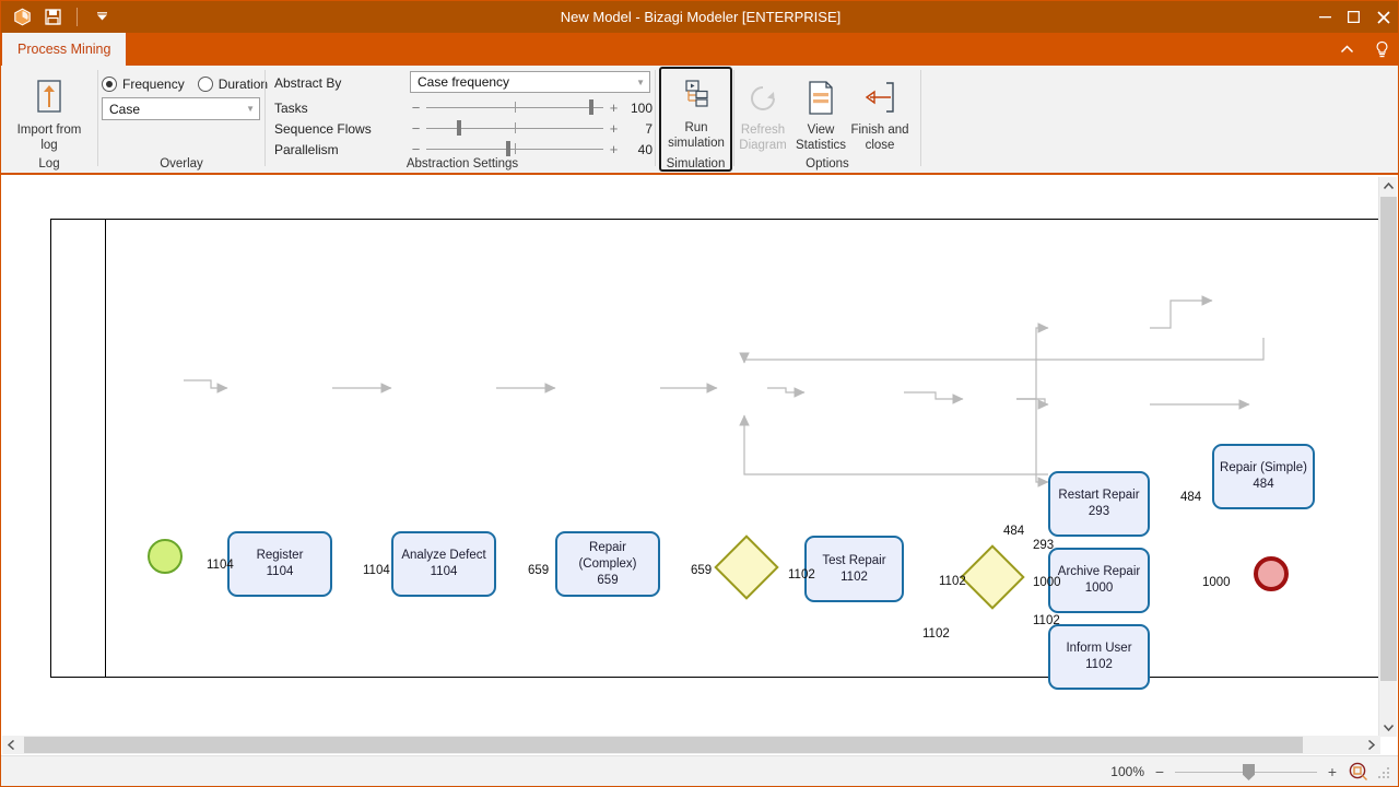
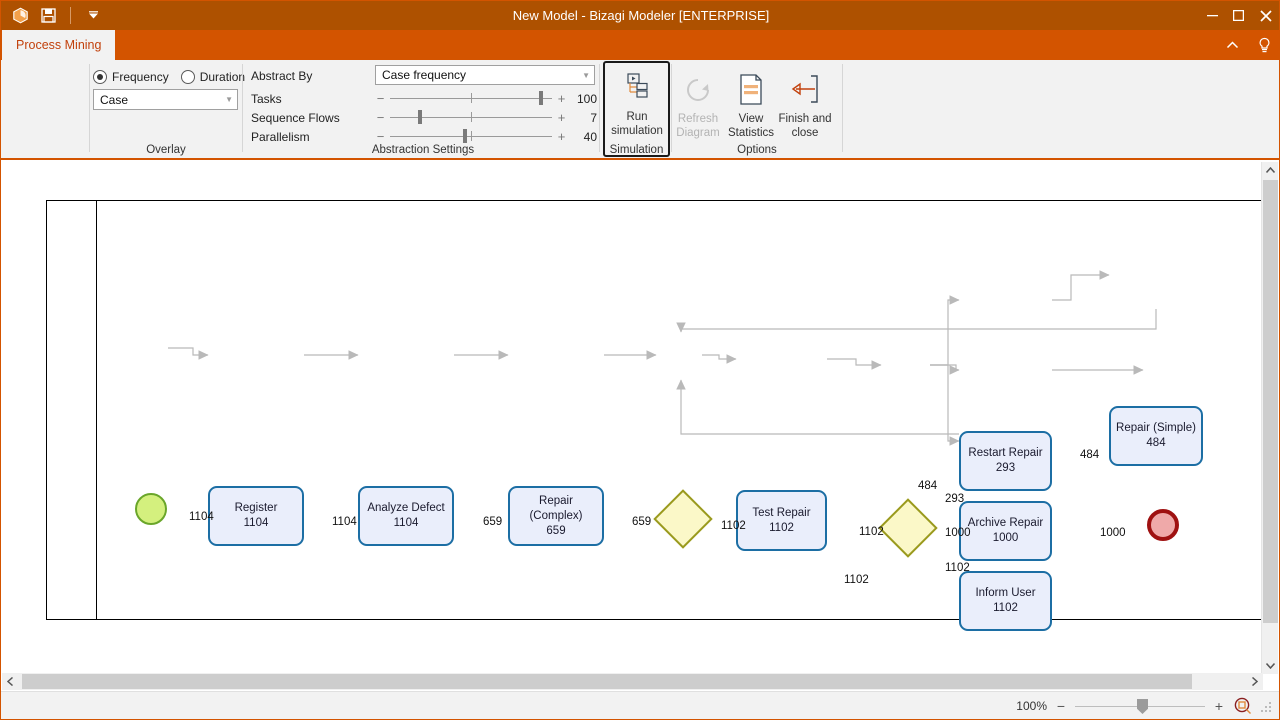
  New Model - Bizagi Modeler [ENTERPRISE]
  Process Mining
- Import from
- log
- Log
  Frequency
  Duratio
  Case
  ▼
  Overlay
  Abstract By
  Case frequency
  ▼
  Tasks
  −
  +
  100
  Sequence Flows
  −
  +
  7
  Parallelism
  −
  +
  40
  Abstraction Settings
  Run
  simulation
  Simulation
  Refresh
  Diagram
  View
  Statistics
  Finish and
  close
  Options
  Register
  1104
  Analyze Defect
  1104
  Repair (Complex)
  659
  Test Repair
  1102
  Restart Repair
  293
  Repair (Simple)
  484
  Archive Repair
  1000
  Inform User
  1102
  1104
  1104
  659
  659
  1102
  1102
  484
  293
  1000
  1102
  484
  1000
  1102
  100%
  −
  +
